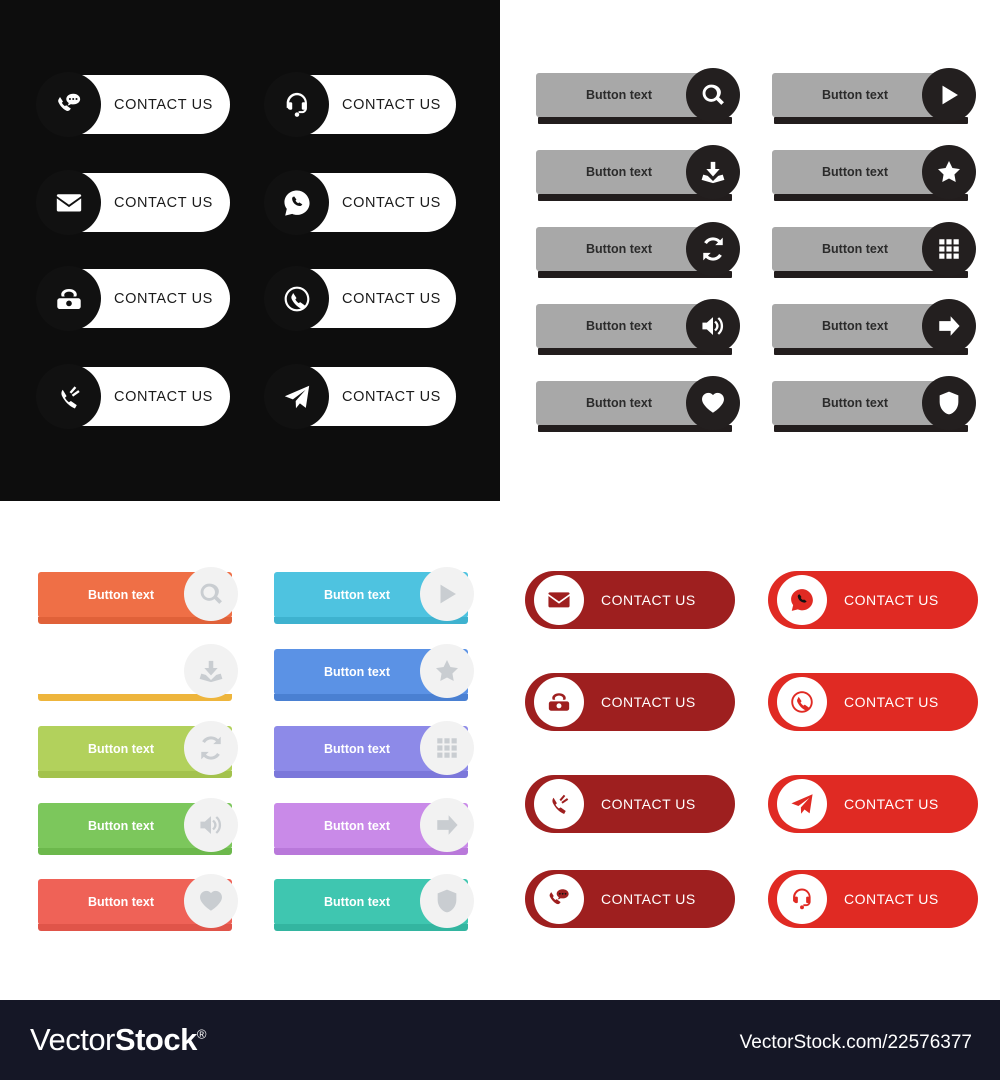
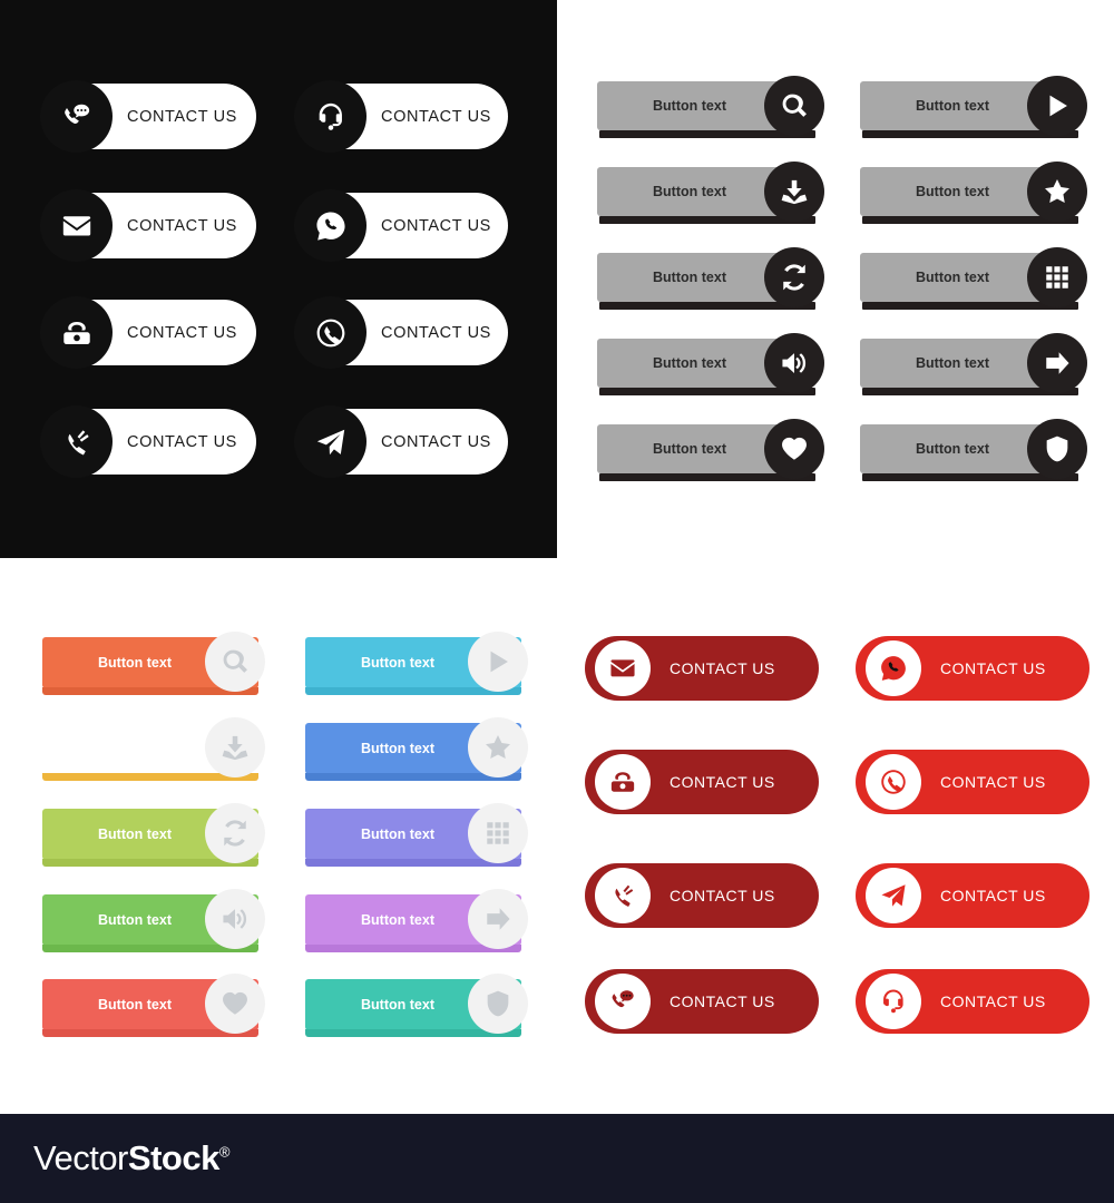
  CONTACT US
  CONTACT US
  CONTACT US
  CONTACT US
  CONTACT US
  CONTACT US
  CONTACT US
  CONTACT US
  Button text
  Button text
  Button text
  Button text
  Button text
  Button text
  Button text
  Button text
  Button text
  Button text
  Button text
  Button text
  Button text
  Button text
  Button text
  Button text
  Button text
  Button text
  Button text
  CONTACT US
  CONTACT US
  CONTACT US
  CONTACT US
  CONTACT US
  CONTACT US
  CONTACT US
  CONTACT US
  VectorStock®
- VectorStock.com/22576377
